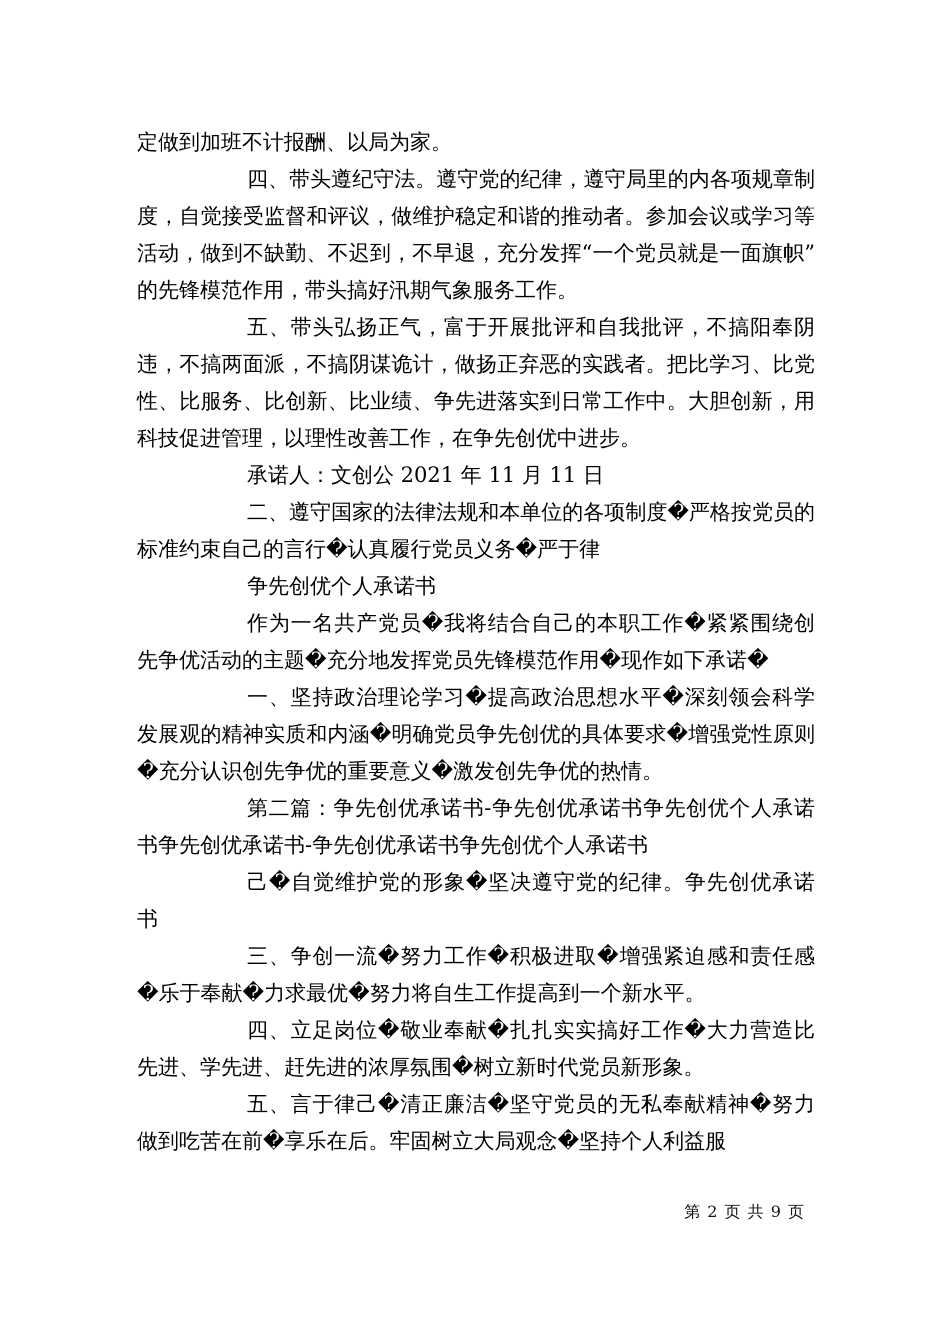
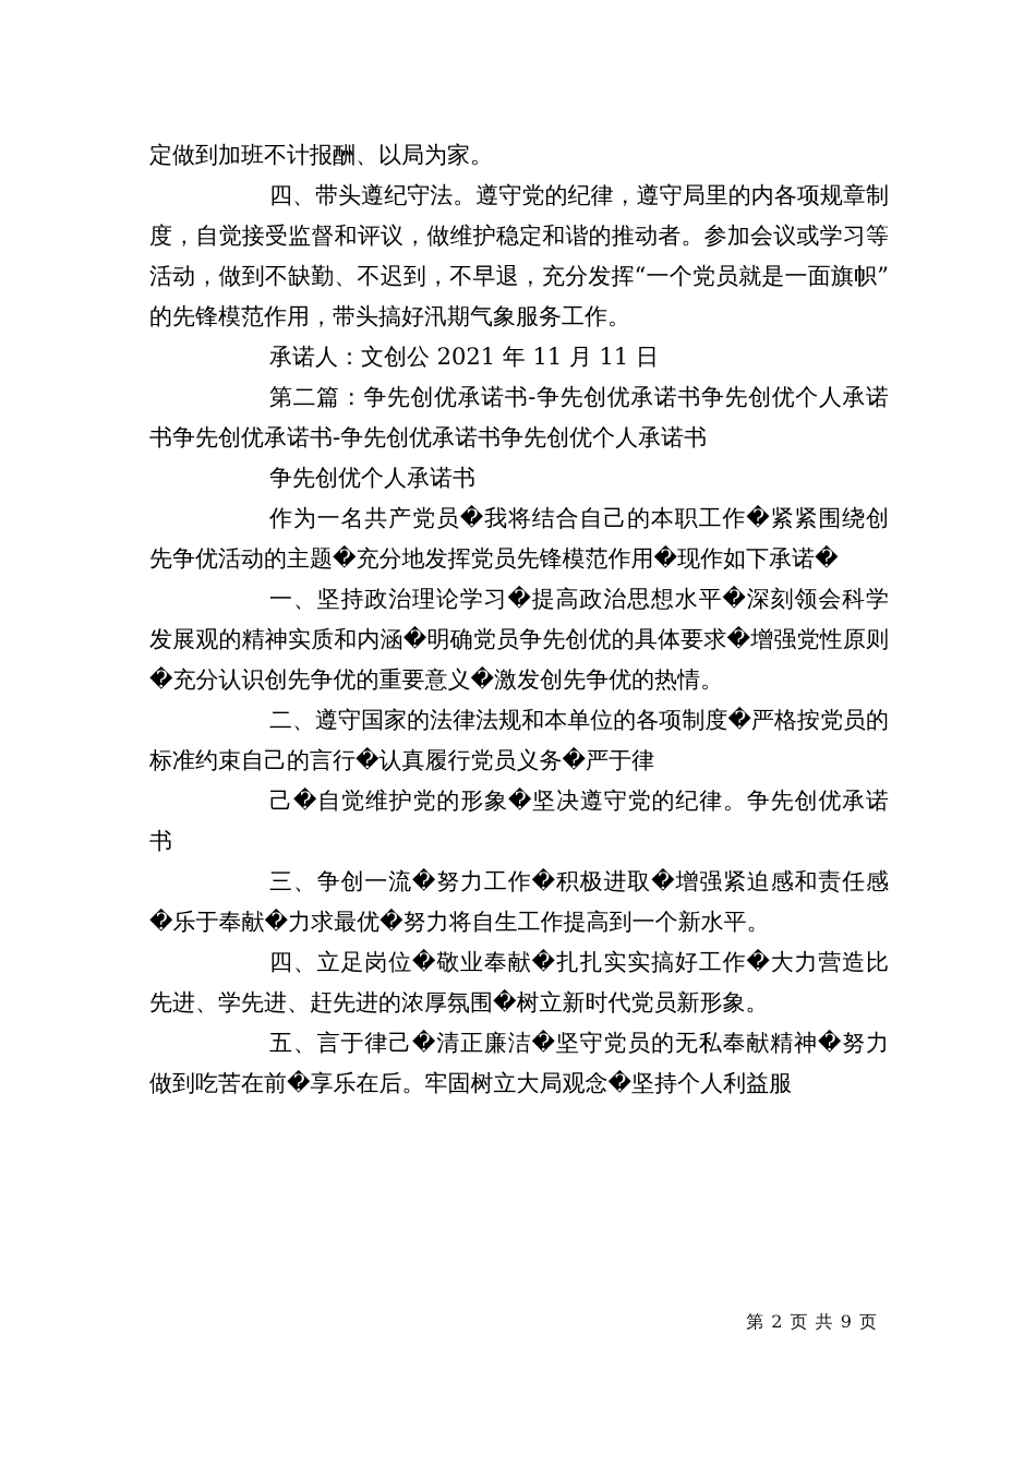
  定做到加班不计报酬、以局为家。
  四、带头遵纪守法。遵守党的纪律，遵守局里的内各项规章制度，自觉接受监督和评议，做维护稳定和谐的推动者。参加会议或学习等活动，做到不缺勤、不迟到，不早退，充分发挥“一个党员就是一面旗帜”的先锋模范作用，带头搞好汛期气象服务工作。
- 五、带头弘扬正气，富于开展批评和自我批评，不搞阳奉阴违，不搞两面派，不搞阴谋诡计，做扬正弃恶的实践者。把比学习、比党性、比服务、比创新、比业绩、争先进落实到日常工作中。大胆创新，用科技促进管理，以理性改善工作，在争先创优中进步。
  承诺人：文创公 2021 年 11 月 11 日
- 二、遵守国家的法律法规和本单位的各项制度�严格按党员的标准约束自己的言行�认真履行党员义务�严于律
+ 第二篇：争先创优承诺书-争先创优承诺书争先创优个人承诺书争先创优承诺书-争先创优承诺书争先创优个人承诺书
  争先创优个人承诺书
  作为一名共产党员�我将结合自己的本职工作�紧紧围绕创先争优活动的主题�充分地发挥党员先锋模范作用�现作如下承诺�
  一、坚持政治理论学习�提高政治思想水平�深刻领会科学发展观的精神实质和内涵�明确党员争先创优的具体要求�增强党性原则�充分认识创先争优的重要意义�激发创先争优的热情。
- 第二篇：争先创优承诺书-争先创优承诺书争先创优个人承诺书争先创优承诺书-争先创优承诺书争先创优个人承诺书
+ 二、遵守国家的法律法规和本单位的各项制度�严格按党员的标准约束自己的言行�认真履行党员义务�严于律
  己�自觉维护党的形象�坚决遵守党的纪律。争先创优承诺书
  三、争创一流�努力工作�积极进取�增强紧迫感和责任感�乐于奉献�力求最优�努力将自生工作提高到一个新水平。
  四、立足岗位�敬业奉献�扎扎实实搞好工作�大力营造比先进、学先进、赶先进的浓厚氛围�树立新时代党员新形象。
  五、言于律己�清正廉洁�坚守党员的无私奉献精神�努力做到吃苦在前�享乐在后。牢固树立大局观念�坚持个人利益服
  第 2 页 共 9 页
